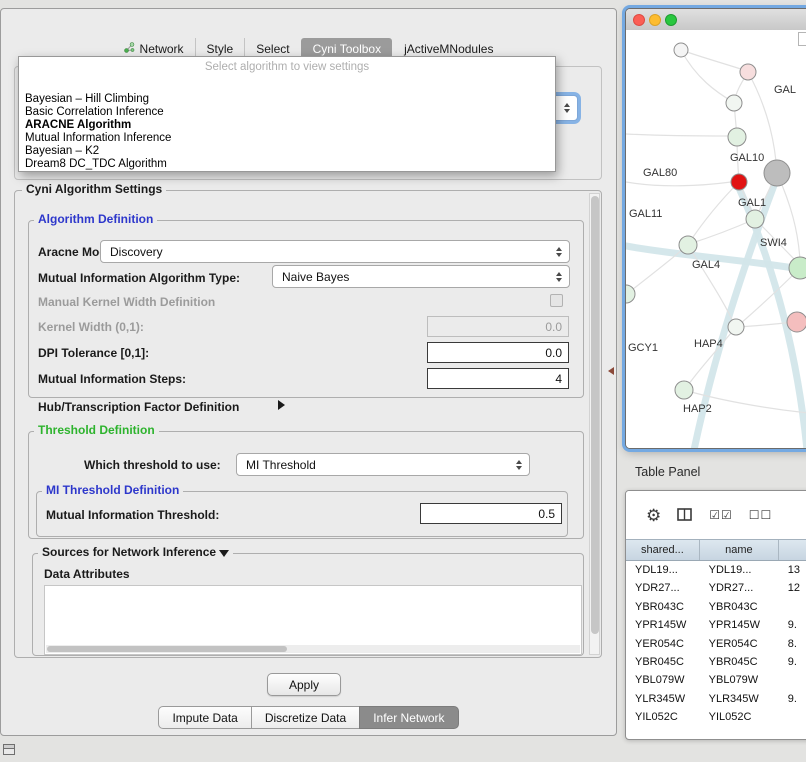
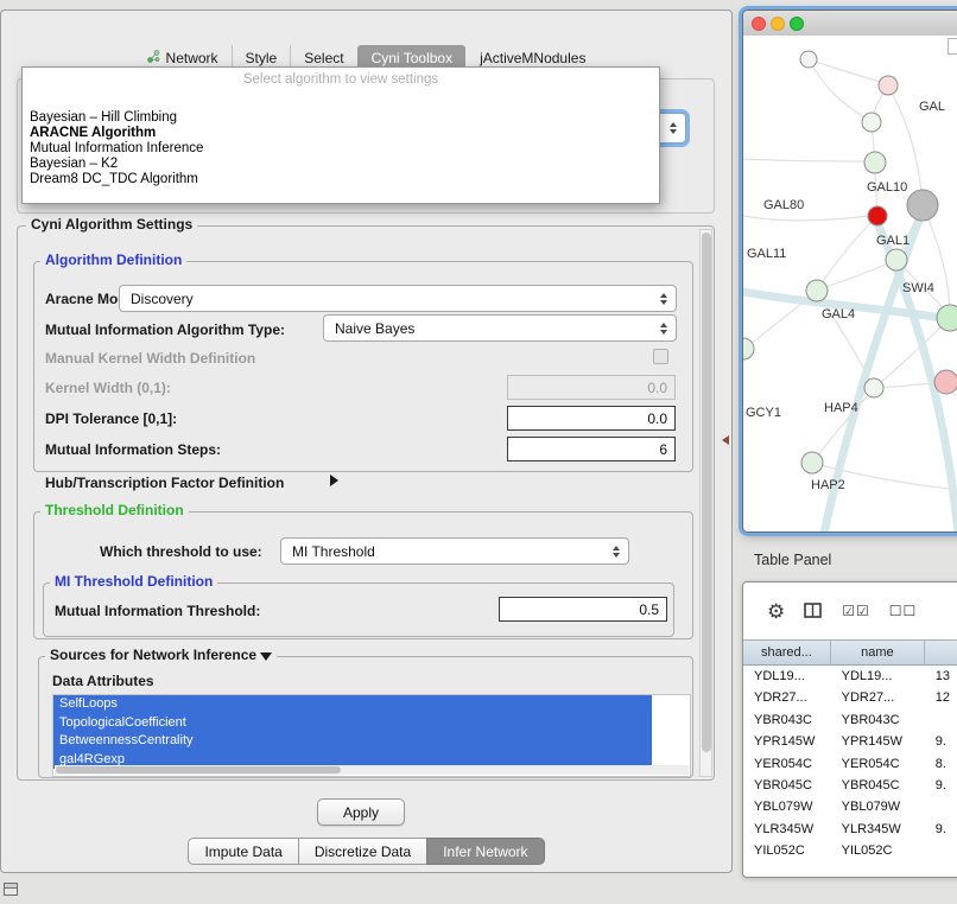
  Network
  Style
  Select
  Cyni Toolbox
  jActiveMNodules
  Select algorithm to view settings
  Bayesian – Hill Climbing
- Basic Correlation Inference
  ARACNE Algorithm
  Mutual Information Inference
  Bayesian – K2
  Dream8 DC_TDC Algorithm
  Cyni Algorithm Settings
  Algorithm Definition
  Aracne Mo
  Discovery
  Mutual Information Algorithm Type:
  Naive Bayes
  Manual Kernel Width Definition
  Kernel Width (0,1):
  0.0
  DPI Tolerance [0,1]:
  0.0
  Mutual Information Steps:
- 4
+ 6
  Hub/Transcription Factor Definition
  Threshold Definition
  Which threshold to use:
  MI Threshold
  MI Threshold Definition
  Mutual Information Threshold:
  0.5
  Sources for Network Inference
  Data Attributes
+ SelfLoops
+ TopologicalCoefficient
+ BetweennessCentrality
+ gal4RGexp
  Apply
  Impute Data
  Discretize Data
  Infer Network
  GAL
  GAL80
  GAL10
  GAL11
  GAL1
  SWI4
  GAL4
  GCY1
  HAP4
  HAP2
  Table Panel
  ⚙
  ☑☑
  ☐☐
  shared...
  name
  YDL19...
  YDL19...
  13
  YDR27...
  YDR27...
  12
  YBR043C
  YBR043C
  YPR145W
  YPR145W
  9.
  YER054C
  YER054C
  8.
  YBR045C
  YBR045C
  9.
  YBL079W
  YBL079W
  YLR345W
  YLR345W
  9.
  YIL052C
  YIL052C
